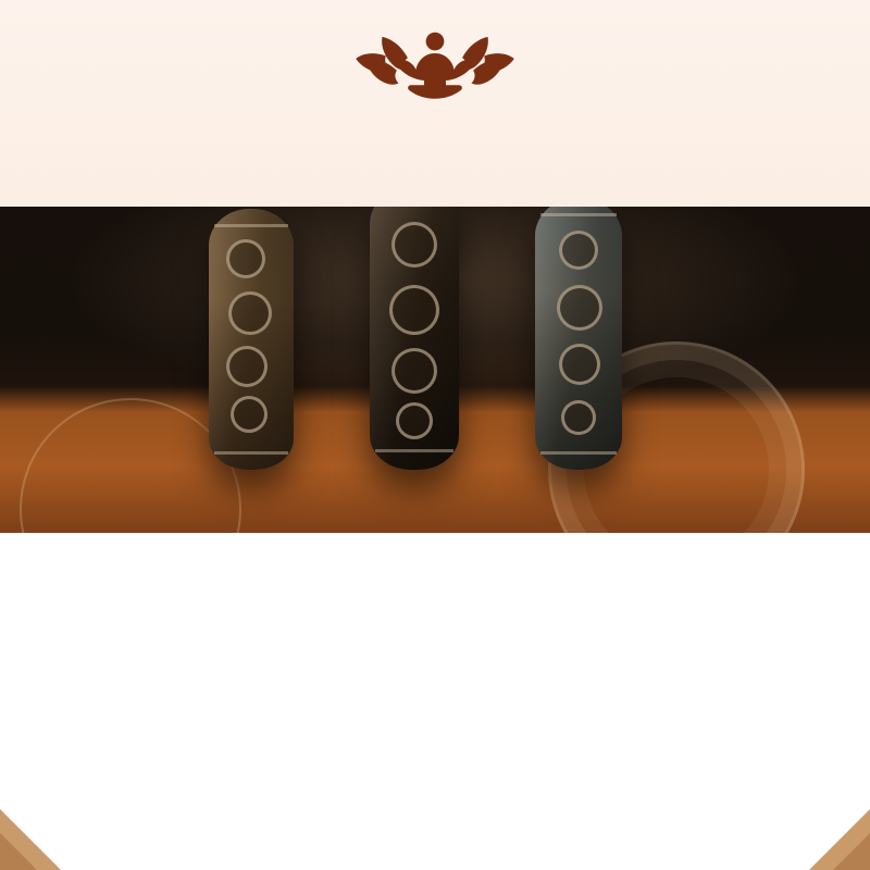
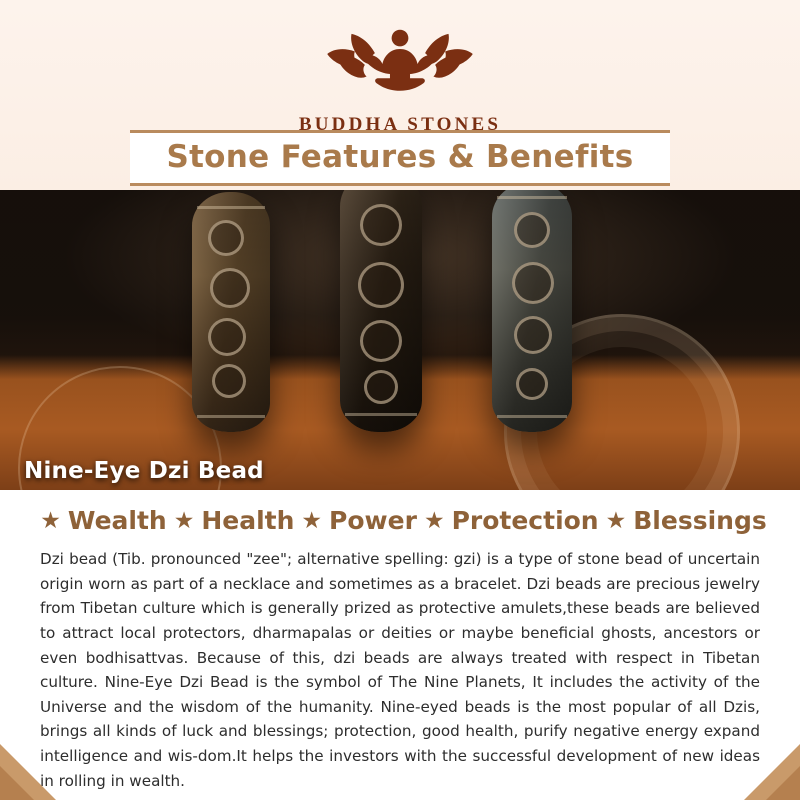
+ BUDDHA STONES
+ Stone Features & Benefits
+ Nine-Eye Dzi Bead
+ ★ Wealth ★ Health ★ Power ★ Protection ★ Blessings
+ Dzi bead (Tib. pronounced "zee"; alternative spelling: gzi) is a type of stone bead of uncertain origin worn as part of a necklace and sometimes as a bracelet. Dzi beads are precious jewelry from Tibetan culture which is generally prized as protective amulets,these beads are believed to attract local protectors, dharmapalas or deities or maybe beneficial ghosts, ancestors or even bodhisattvas. Because of this, dzi beads are always treated with respect in Tibetan culture. Nine-Eye Dzi Bead is the symbol of The Nine Planets, It includes the activity of the Universe and the wisdom of the humanity. Nine-eyed beads is the most popular of all Dzis, brings all kinds of luck and blessings; protection, good health, purify negative energy expand intelligence and wis-dom.It helps the investors with the successful development of new ideas in rolling in wealth.
